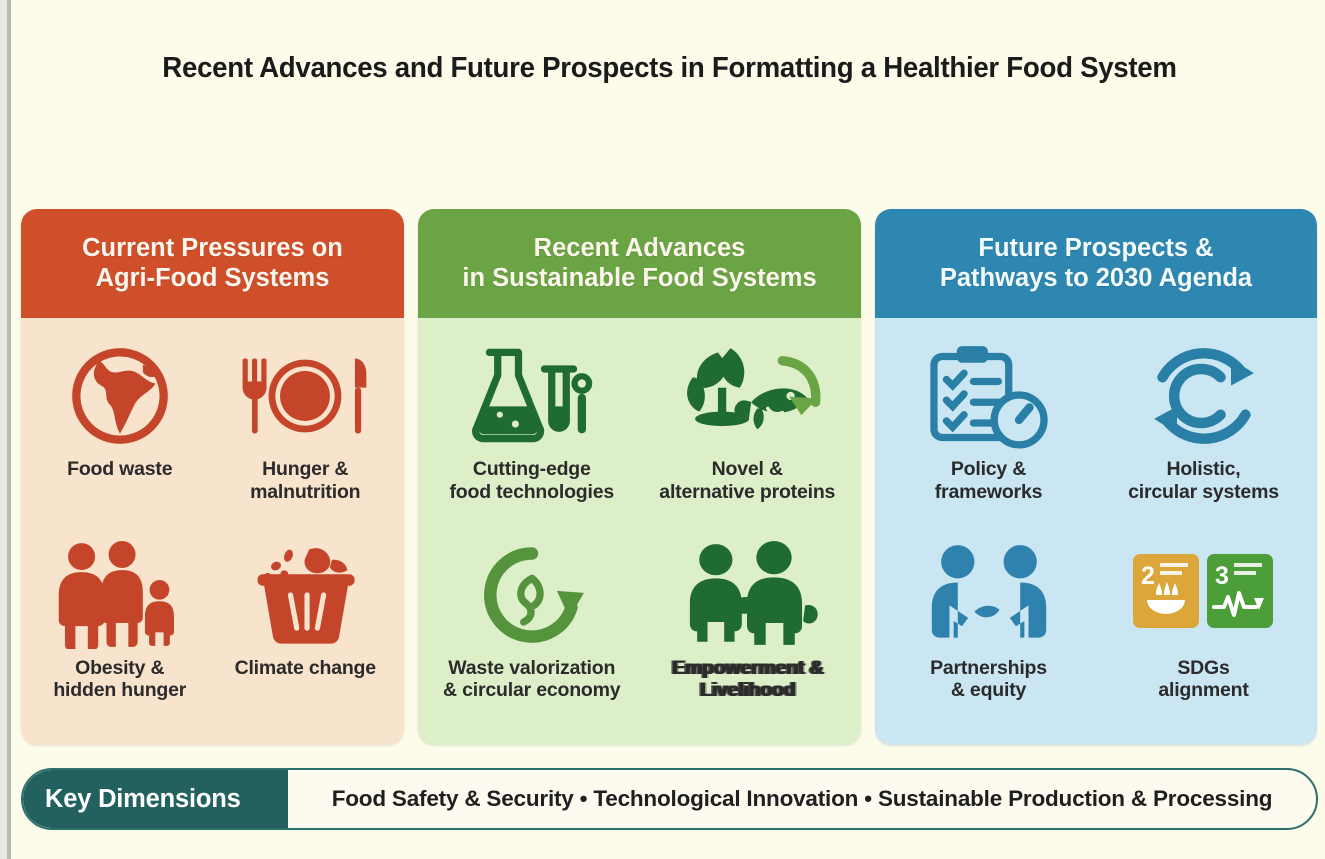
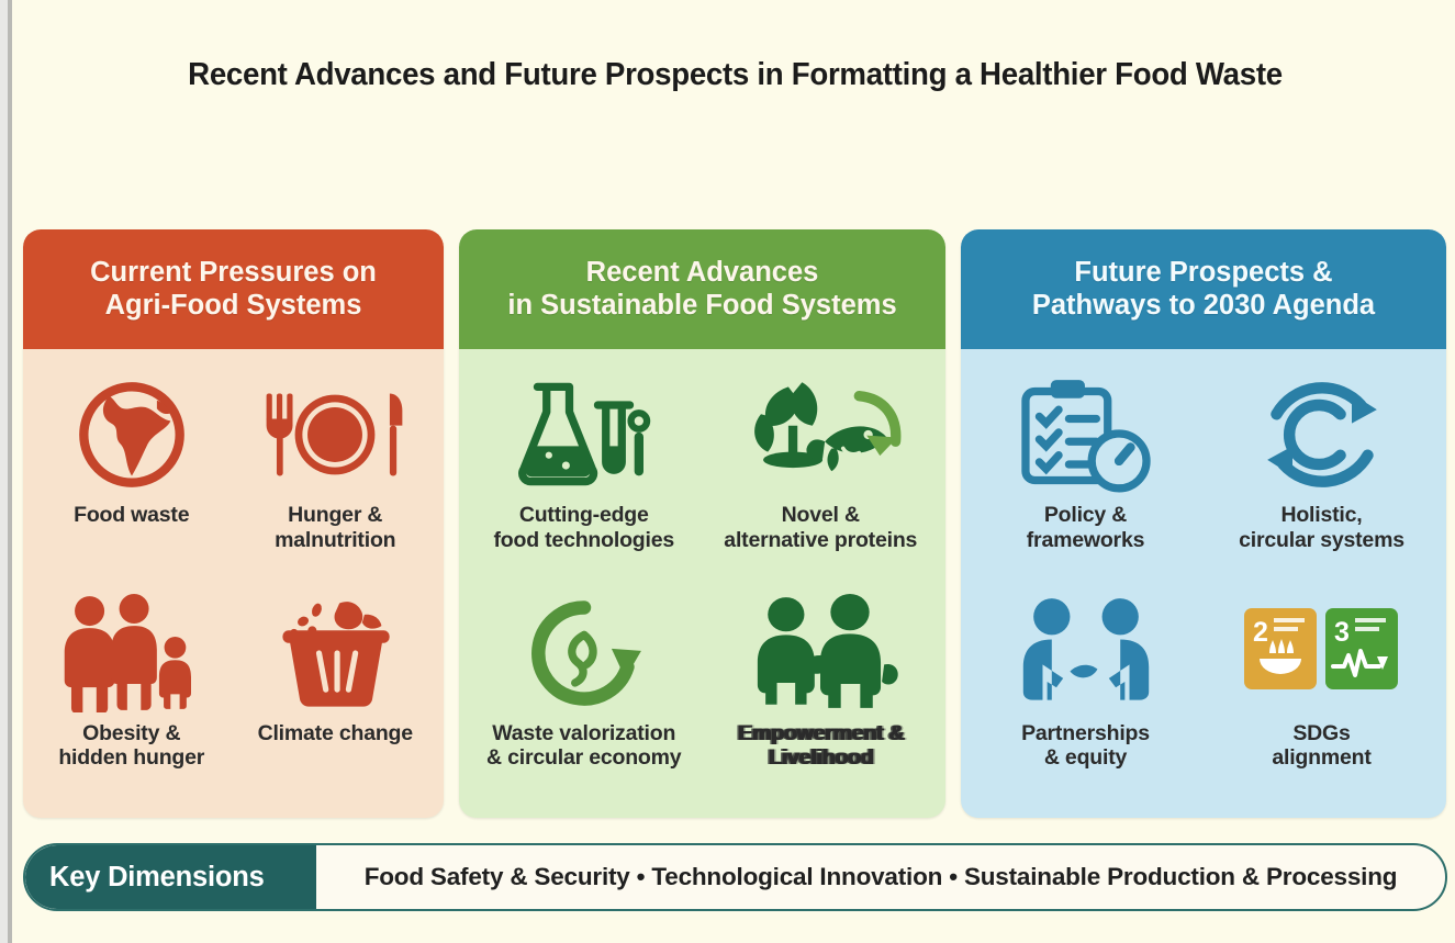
- Recent Advances and Future Prospects in Formatting a Healthier Food System
+ Recent Advances and Future Prospects in Formatting a Healthier Food Waste
  Current Pressures on
  Agri-Food Systems
  Food waste
  Hunger &
  malnutrition
  Obesity &
  hidden hunger
  Climate change
  Recent Advances
  in Sustainable Food Systems
  Cutting-edge
  food technologies
  Novel &
  alternative proteins
  Waste valorization
  & circular economy
  Empowerment &
  Livelihood
  Future Prospects &
  Pathways to 2030 Agenda
  Policy &
  frameworks
  Holistic,
  circular systems
  Partnerships
  & equity
  2
  3
  SDGs
  alignment
  Key Dimensions
  Food Safety & Security • Technological Innovation • Sustainable Production & Processing
